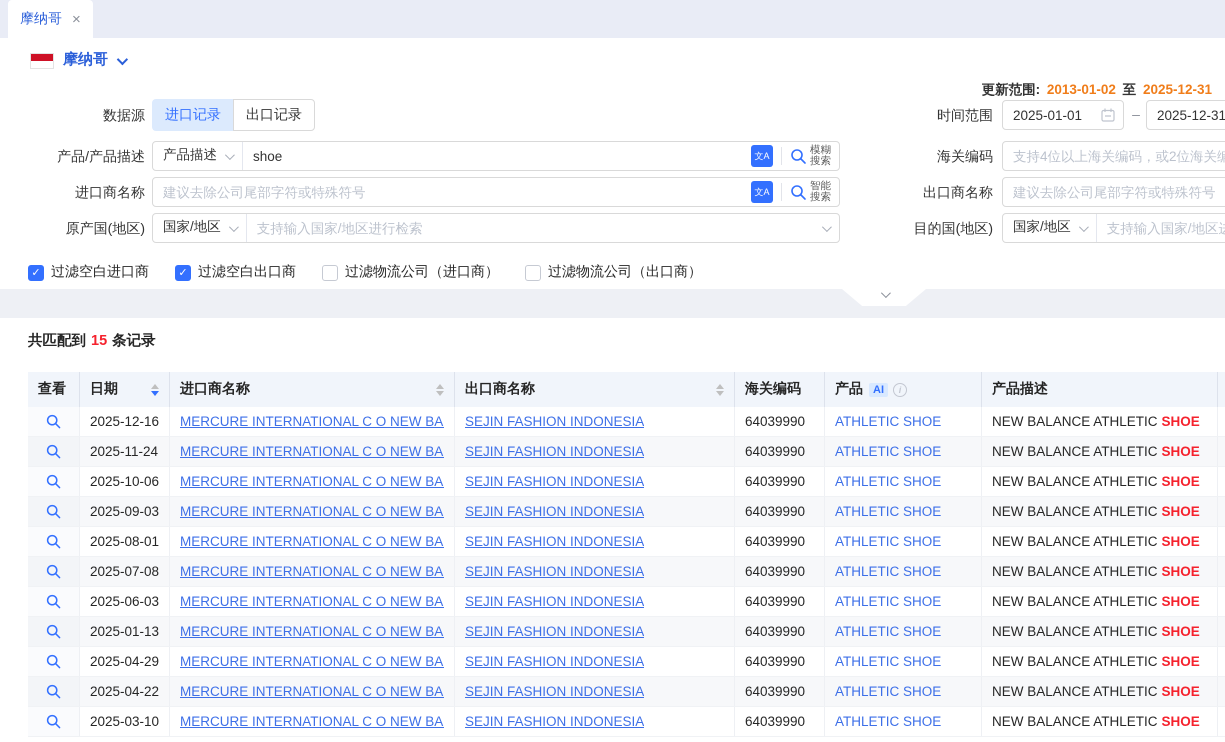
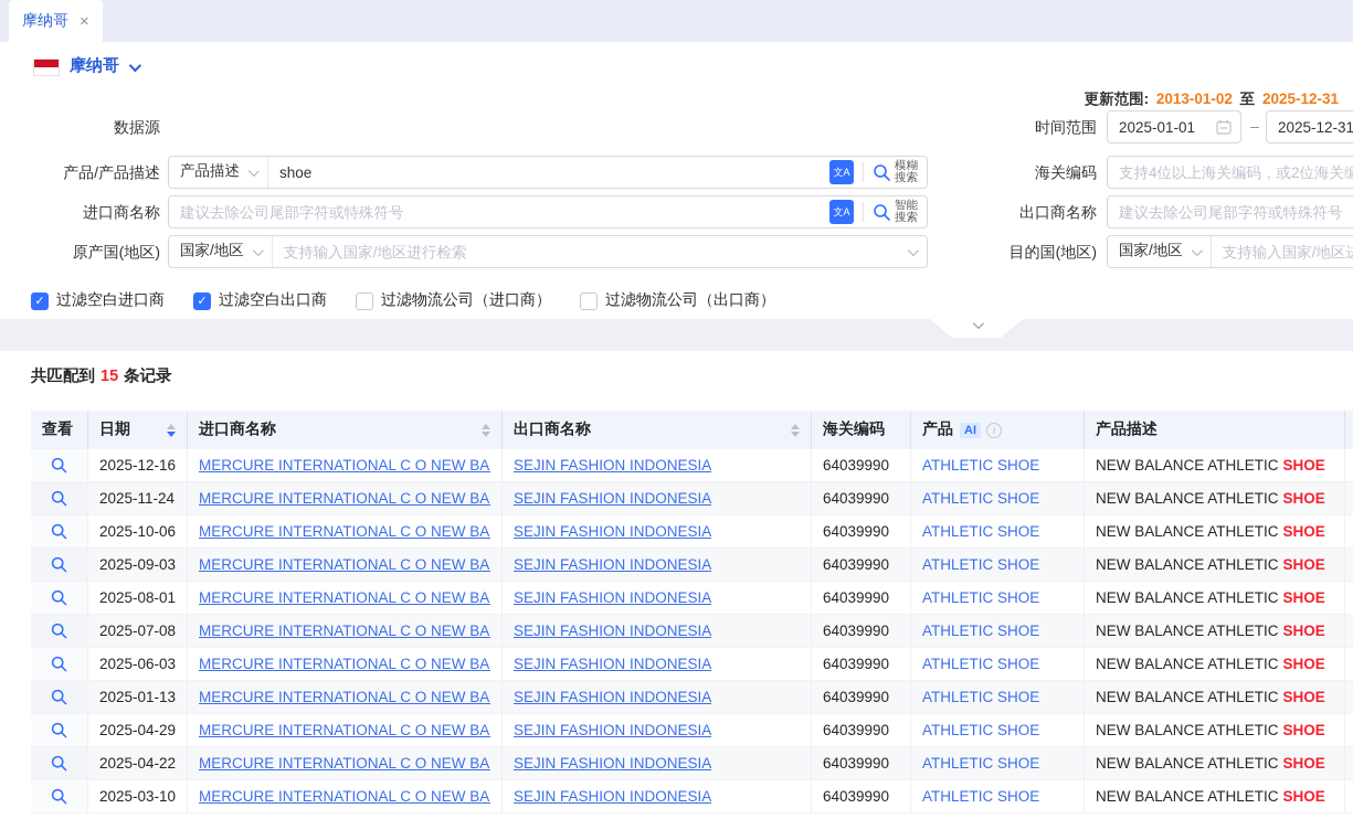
  摩纳哥
  ×
  摩纳哥
  更新范围: 2013-01-02 至 2025-12-31
  数据源
- 进口记录
- 出口记录
  时间范围
  2025-01-01
  –
  2025-12-31
  产品/产品描述
  产品描述
  shoe
  文A
  模糊
  搜索
  海关编码
  支持4位以上海关编码，或2位海关编
  进口商名称
  建议去除公司尾部字符或特殊符号
  文A
  智能
  搜索
  出口商名称
  建议去除公司尾部字符或特殊符号
  原产国(地区)
  国家/地区
  支持输入国家/地区进行检索
  目的国(地区)
  国家/地区
  过滤空白进口商
  过滤空白出口商
  过滤物流公司（进口商）
  过滤物流公司（出口商）
  共匹配到 15 条记录
  查看
  日期
  进口商名称
  出口商名称
  海关编码
  产品
  AI
  产品描述
  2025-12-16
  MERCURE INTERNATIONAL C O NEW BA
  SEJIN FASHION INDONESIA
  64039990
  ATHLETIC SHOE
  NEW BALANCE ATHLETIC
  SHOE
  2025-11-24
  MERCURE INTERNATIONAL C O NEW BA
  SEJIN FASHION INDONESIA
  64039990
  ATHLETIC SHOE
  NEW BALANCE ATHLETIC
  SHOE
  2025-10-06
  MERCURE INTERNATIONAL C O NEW BA
  SEJIN FASHION INDONESIA
  64039990
  ATHLETIC SHOE
  NEW BALANCE ATHLETIC
  SHOE
  2025-09-03
  MERCURE INTERNATIONAL C O NEW BA
  SEJIN FASHION INDONESIA
  64039990
  ATHLETIC SHOE
  NEW BALANCE ATHLETIC
  SHOE
  2025-08-01
  MERCURE INTERNATIONAL C O NEW BA
  SEJIN FASHION INDONESIA
  64039990
  ATHLETIC SHOE
  NEW BALANCE ATHLETIC
  SHOE
  2025-07-08
  MERCURE INTERNATIONAL C O NEW BA
  SEJIN FASHION INDONESIA
  64039990
  ATHLETIC SHOE
  NEW BALANCE ATHLETIC
  SHOE
  2025-06-03
  MERCURE INTERNATIONAL C O NEW BA
  SEJIN FASHION INDONESIA
  64039990
  ATHLETIC SHOE
  NEW BALANCE ATHLETIC
  SHOE
  2025-01-13
  MERCURE INTERNATIONAL C O NEW BA
  SEJIN FASHION INDONESIA
  64039990
  ATHLETIC SHOE
  NEW BALANCE ATHLETIC
  SHOE
  2025-04-29
  MERCURE INTERNATIONAL C O NEW BA
  SEJIN FASHION INDONESIA
  64039990
  ATHLETIC SHOE
  NEW BALANCE ATHLETIC
  SHOE
  2025-04-22
  MERCURE INTERNATIONAL C O NEW BA
  SEJIN FASHION INDONESIA
  64039990
  ATHLETIC SHOE
  NEW BALANCE ATHLETIC
  SHOE
  2025-03-10
  MERCURE INTERNATIONAL C O NEW BA
  SEJIN FASHION INDONESIA
  64039990
  ATHLETIC SHOE
  NEW BALANCE ATHLETIC
  SHOE
